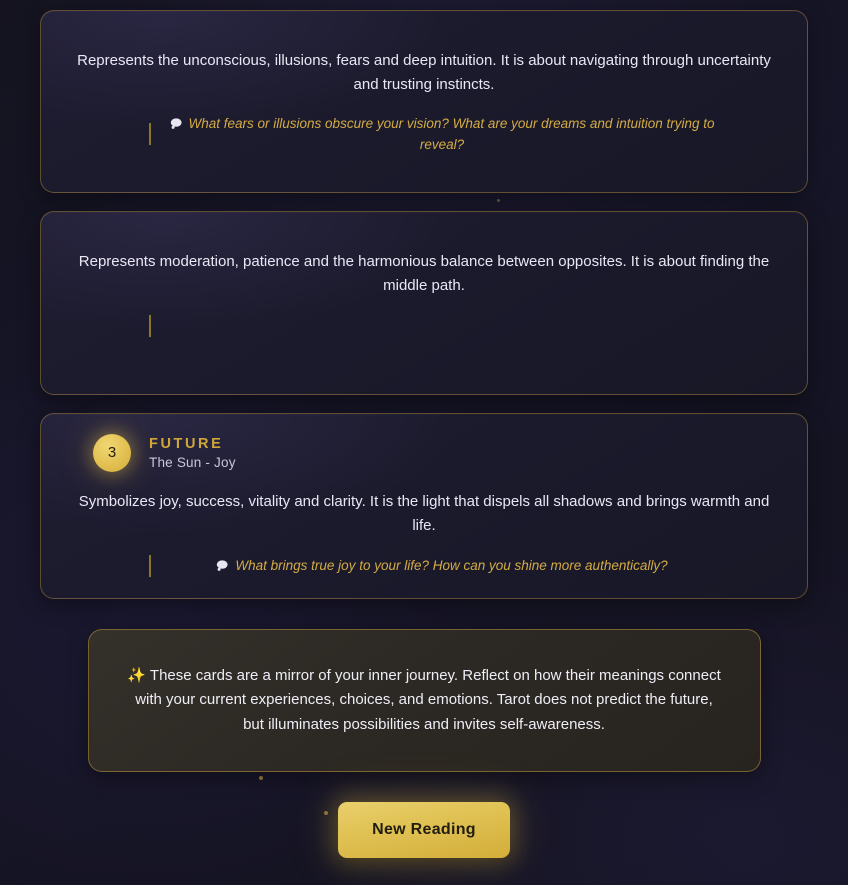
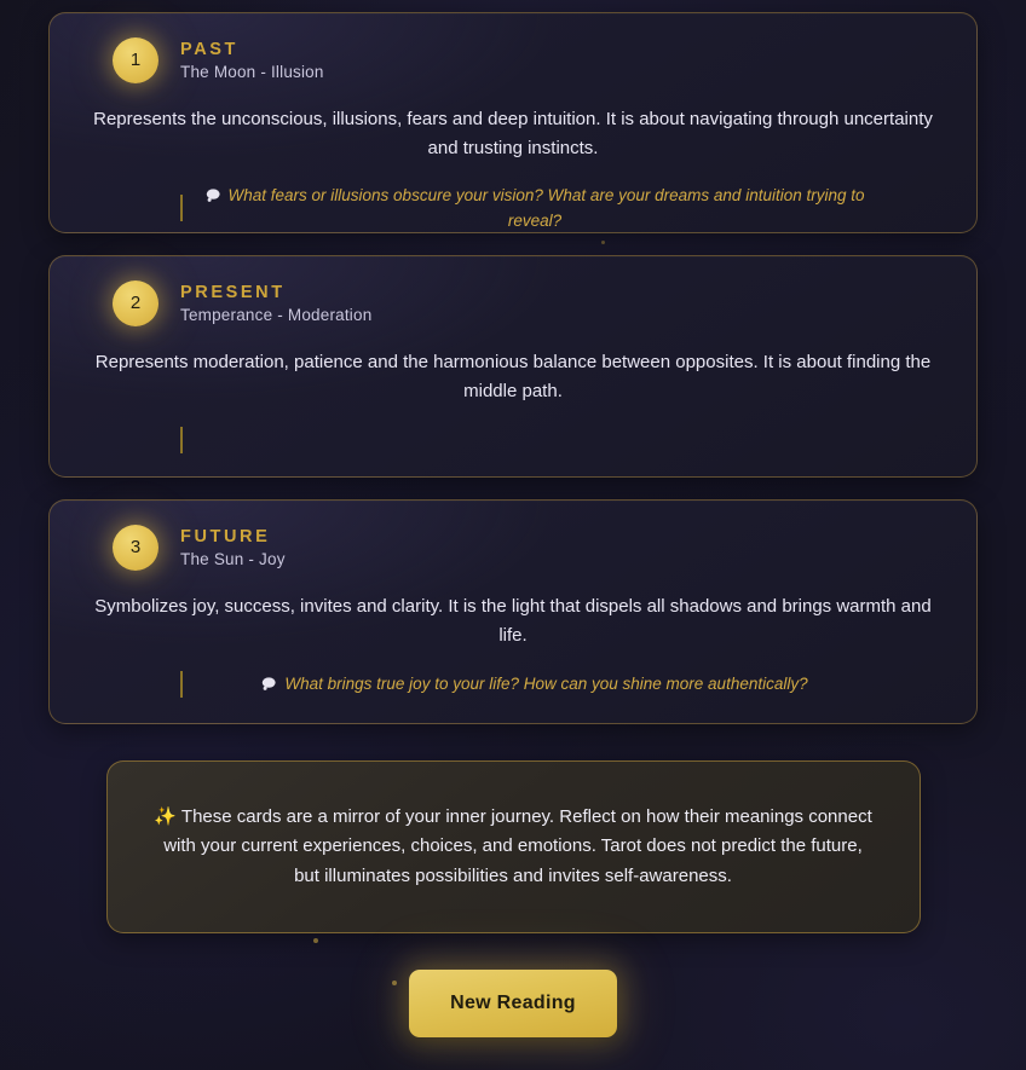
+ 1
+ PAST
+ The Moon - Illusion
  Represents the unconscious, illusions, fears and deep intuition. It is about navigating through uncertainty and trusting instincts.
  What fears or illusions obscure your vision? What are your dreams and intuition trying to reveal?
+ 2
+ PRESENT
+ Temperance - Moderation
  Represents moderation, patience and the harmonious balance between opposites. It is about finding the middle path.
  3
  FUTURE
  The Sun - Joy
- Symbolizes joy, success, vitality and clarity. It is the light that dispels all shadows and brings warmth and life.
+ Symbolizes joy, success, invites and clarity. It is the light that dispels all shadows and brings warmth and life.
  What brings true joy to your life? How can you shine more authentically?
  ✨ These cards are a mirror of your inner journey. Reflect on how their meanings connect with your current experiences, choices, and emotions. Tarot does not predict the future, but illuminates possibilities and invites self-awareness.
  New Reading
